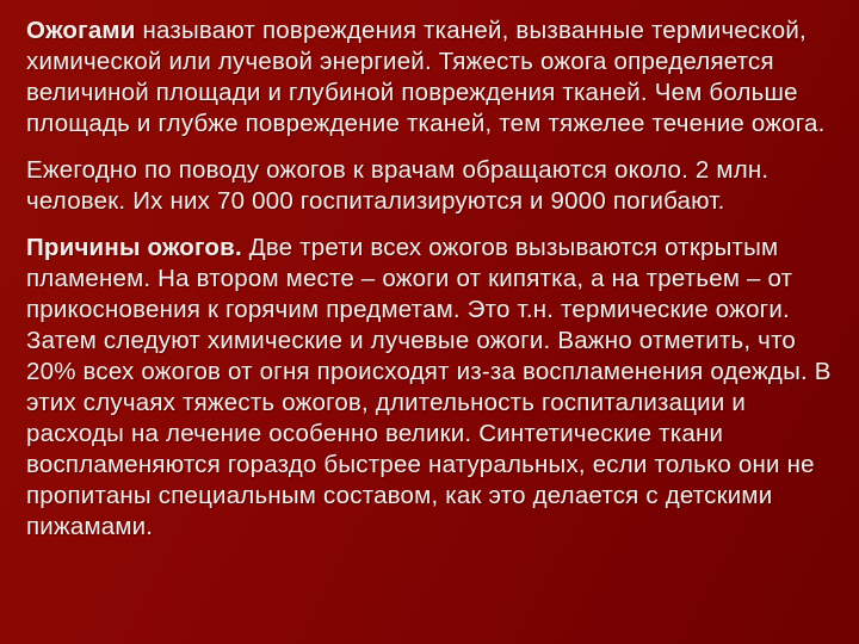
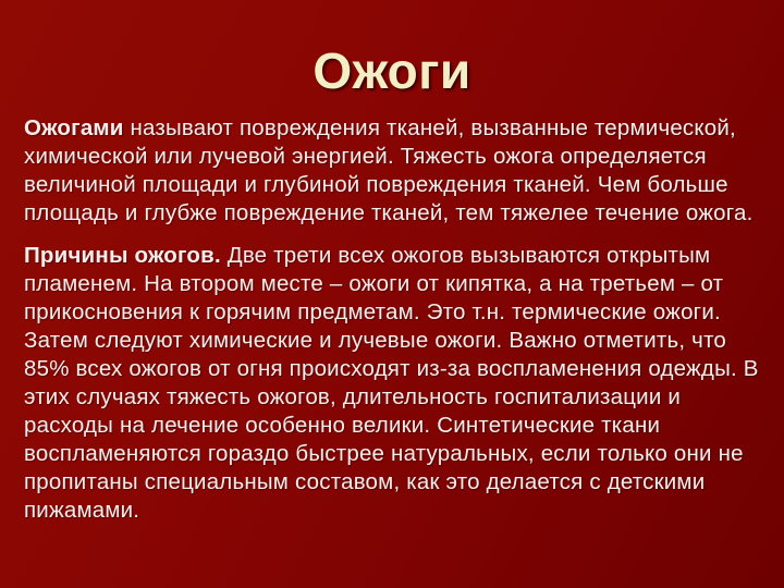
+ Ожоги
  Ожогами называют повреждения тканей, вызванные термической, химической или лучевой энергией. Тяжесть ожога определяется величиной площади и глубиной повреждения тканей. Чем больше площадь и глубже повреждение тканей, тем тяжелее течение ожога.
- Ежегодно по поводу ожогов к врачам обращаются около. 2 млн. человек. Их них 70 000 госпитализируются и 9000 погибают.
- Причины ожогов. Две трети всех ожогов вызываются открытым пламенем. На втором месте – ожоги от кипятка, а на третьем – от прикосновения к горячим предметам. Это т.н. термические ожоги. Затем следуют химические и лучевые ожоги. Важно отметить, что 20% всех ожогов от огня происходят из-за воспламенения одежды. В этих случаях тяжесть ожогов, длительность госпитализации и расходы на лечение особенно велики. Синтетические ткани воспламеняются гораздо быстрее натуральных, если только они не пропитаны специальным составом, как это делается с детскими пижамами.
+ Причины ожогов. Две трети всех ожогов вызываются открытым пламенем. На втором месте – ожоги от кипятка, а на третьем – от прикосновения к горячим предметам. Это т.н. термические ожоги. Затем следуют химические и лучевые ожоги. Важно отметить, что 85% всех ожогов от огня происходят из-за воспламенения одежды. В этих случаях тяжесть ожогов, длительность госпитализации и расходы на лечение особенно велики. Синтетические ткани воспламеняются гораздо быстрее натуральных, если только они не пропитаны специальным составом, как это делается с детскими пижамами.
